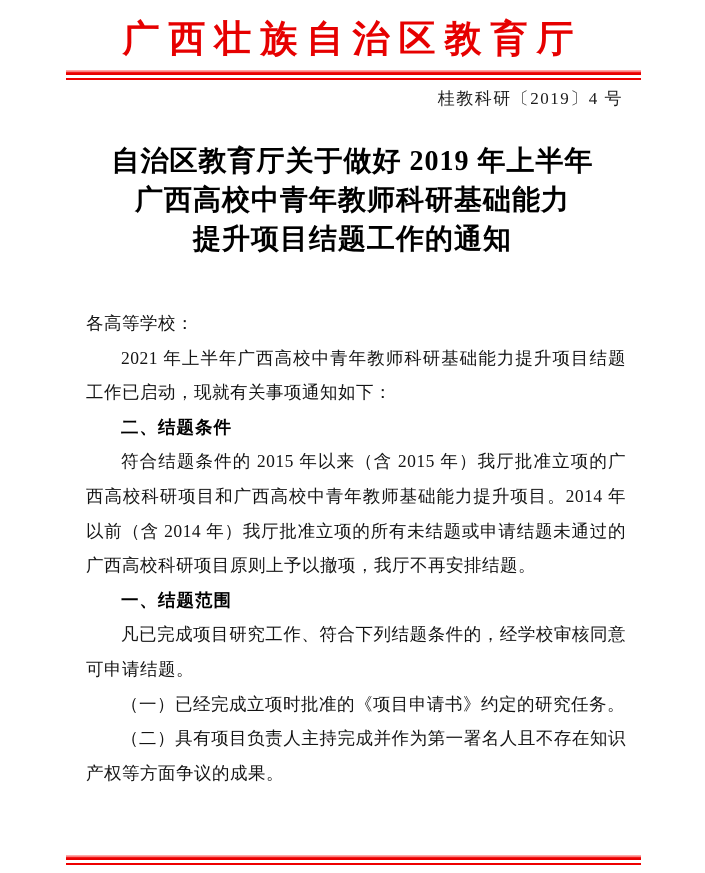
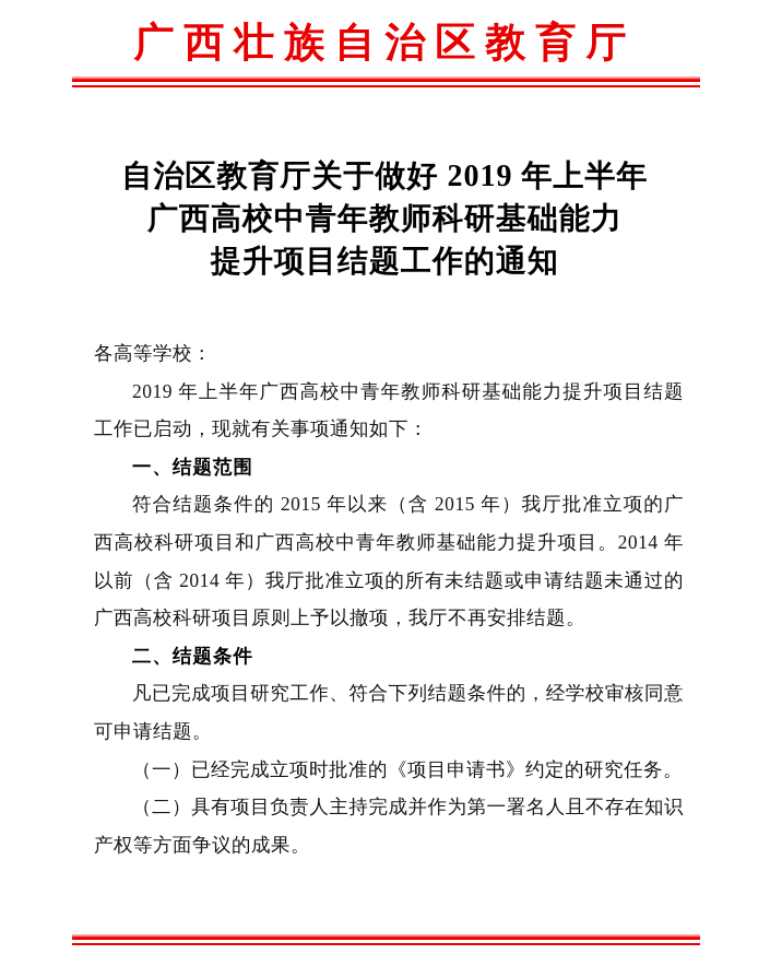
  广西壮族自治区教育厅
- 桂教科研〔2019〕4 号
  自治区教育厅关于做好 2019 年上半年
  广西高校中青年教师科研基础能力
  提升项目结题工作的通知
  各高等学校：
- 2021 年上半年广西高校中青年教师科研基础能力提升项目结题工作已启动，现就有关事项通知如下：
+ 2019 年上半年广西高校中青年教师科研基础能力提升项目结题工作已启动，现就有关事项通知如下：
- 二、结题条件
+ 一、结题范围
  符合结题条件的 2015 年以来（含 2015 年）我厅批准立项的广西高校科研项目和广西高校中青年教师基础能力提升项目。2014 年以前（含 2014 年）我厅批准立项的所有未结题或申请结题未通过的广西高校科研项目原则上予以撤项，我厅不再安排结题。
- 一、结题范围
+ 二、结题条件
  凡已完成项目研究工作、符合下列结题条件的，经学校审核同意可申请结题。
  （一）已经完成立项时批准的《项目申请书》约定的研究任务。
  （二）具有项目负责人主持完成并作为第一署名人且不存在知识产权等方面争议的成果。
